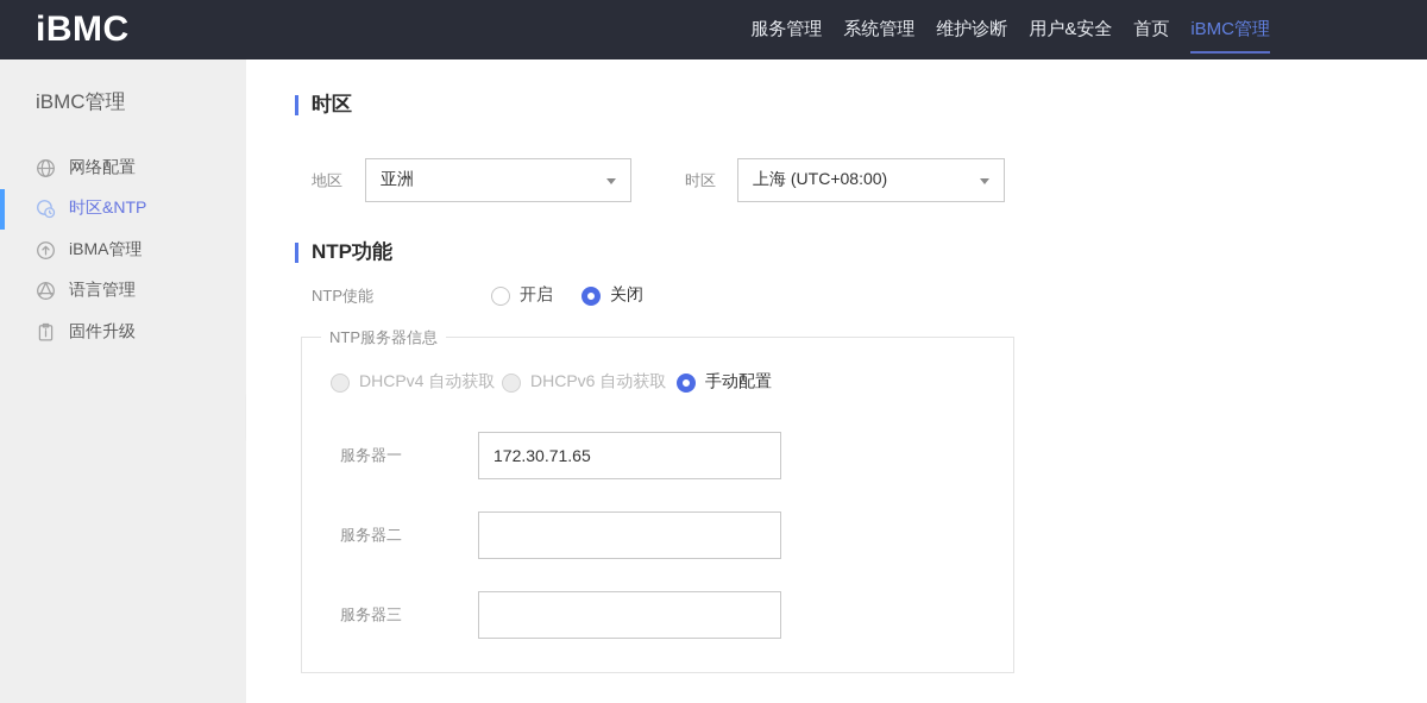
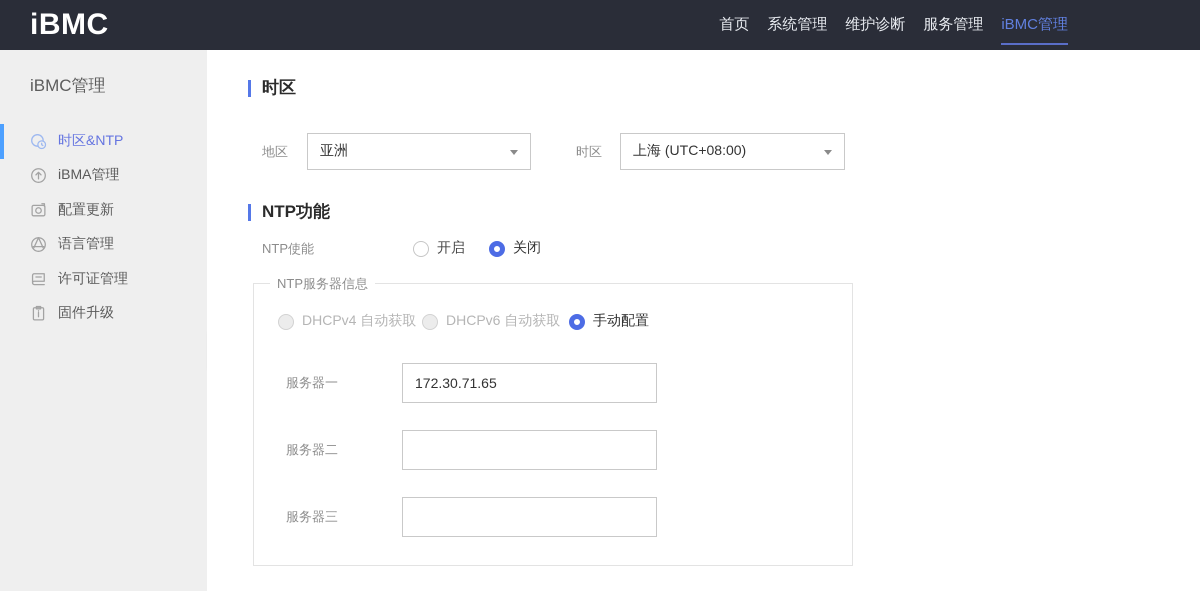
  iBMC
- 服务管理
+ 首页
  系统管理
  维护诊断
- 用户&安全
- 首页
+ 服务管理
  iBMC管理
  iBMC管理
- 网络配置
  时区&NTP
  iBMA管理
+ 配置更新
  语言管理
+ 许可证管理
  固件升级
  时区
  地区
  亚洲
  时区
  上海 (UTC+08:00)
  NTP功能
  NTP使能
  开启
  关闭
  NTP服务器信息
  DHCPv4 自动获取
  DHCPv6 自动获取
  手动配置
  服务器一
  172.30.71.65
  服务器二
  服务器三
